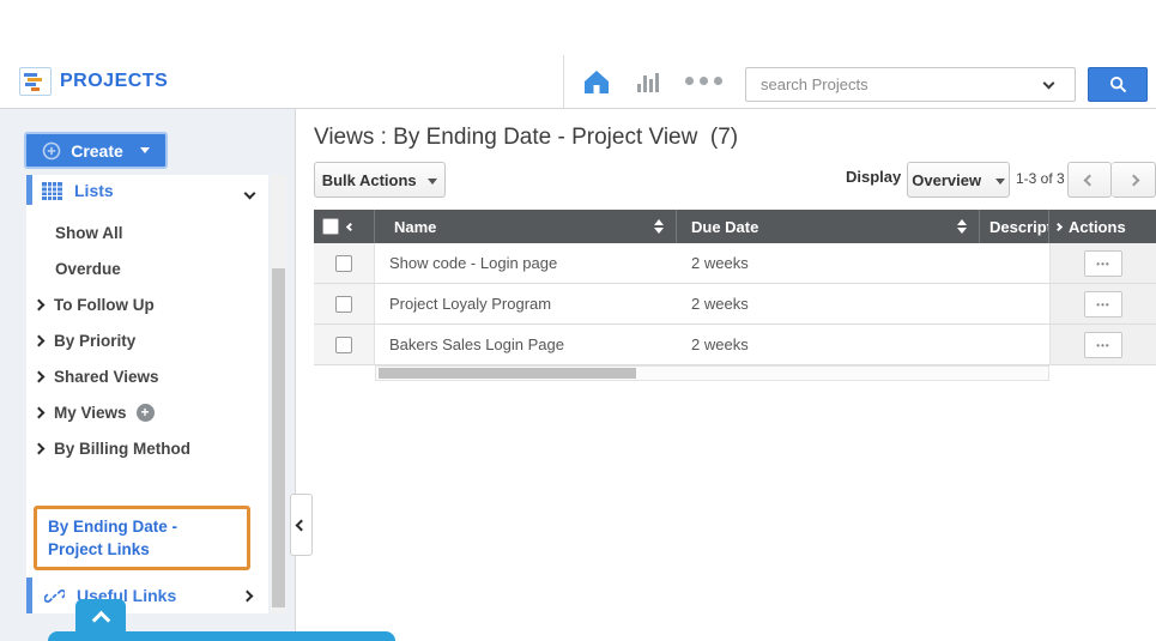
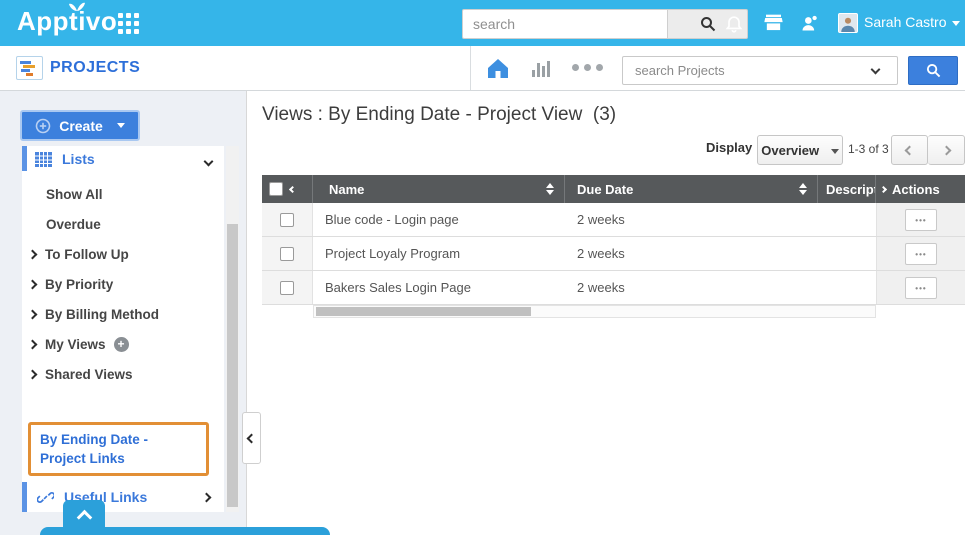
+ Apptivo
+ search
+ Sarah Castro
  PROJECTS
  search Projects
  Create
  Lists
  Show All
  Overdue
  To Follow Up
  By Priority
- Shared Views
+ By Billing Method
  My Views
  +
- By Billing Method
+ Shared Views
  By Ending Date - Project Links
  Useful Links
- Views : By Ending Date - Project View (7)
+ Views : By Ending Date - Project View (3)
- Bulk Actions
  Display
  Overview
  1-3 of 3
  Name
  Due Date
  Descrip
  Actions
- Show code - Login page
+ Blue code - Login page
  2 weeks
  Project Loyaly Program
  2 weeks
  Bakers Sales Login Page
  2 weeks
